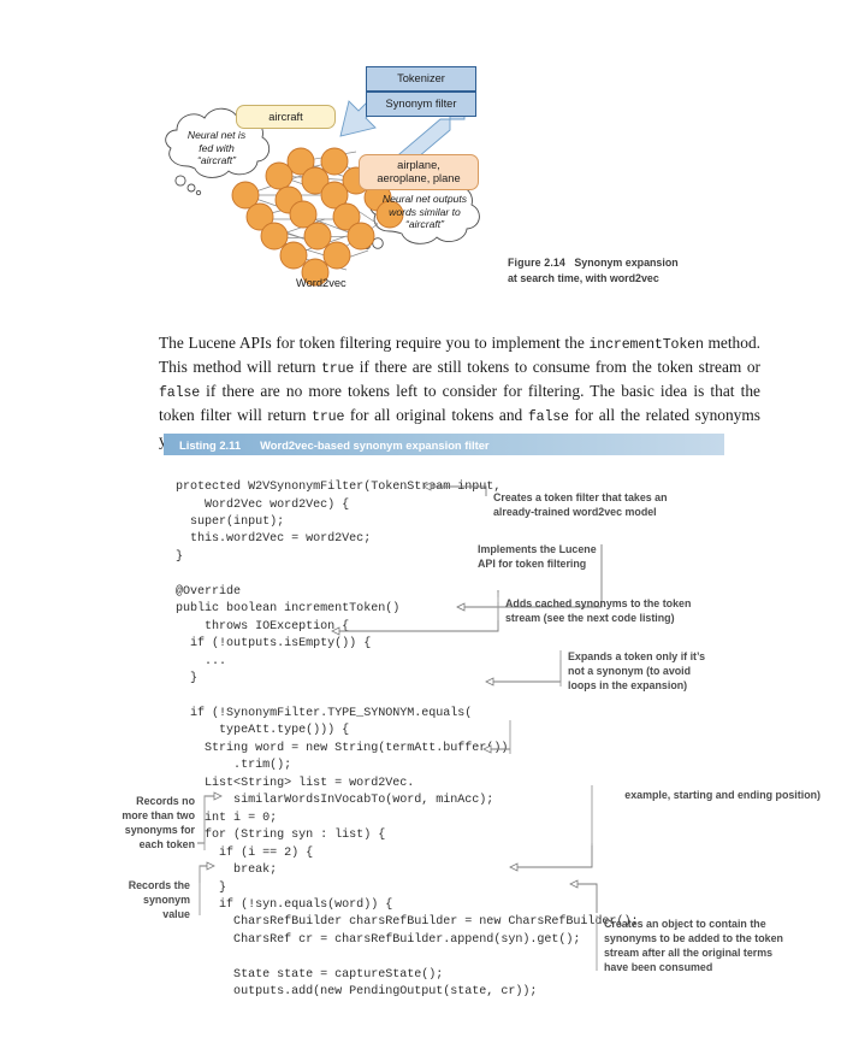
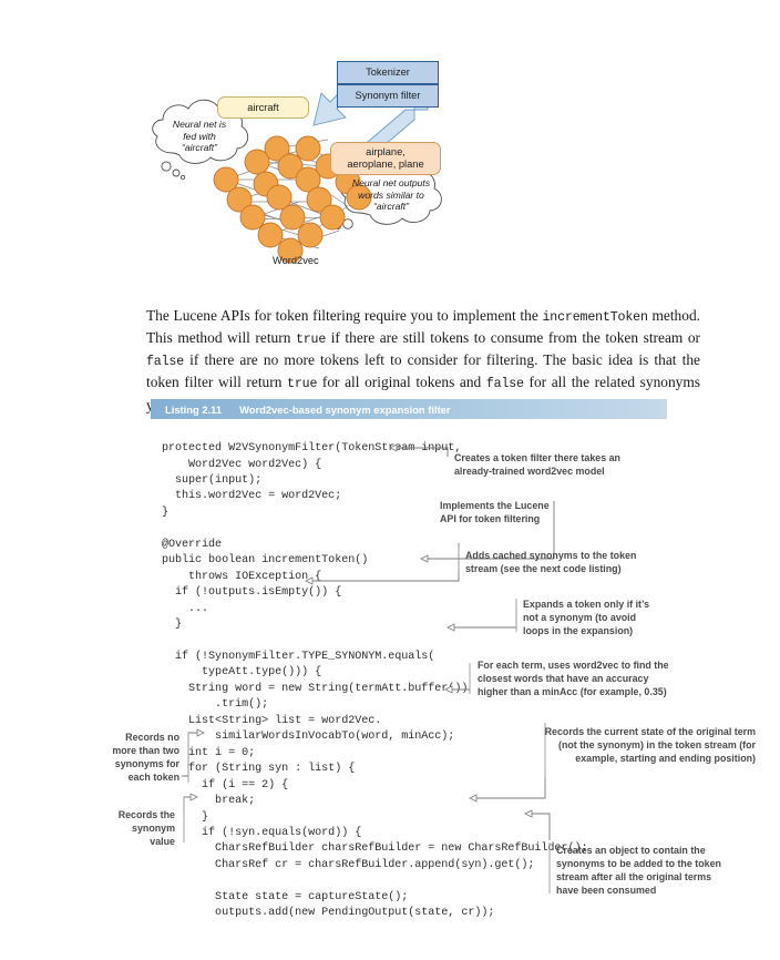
  Tokenizer
  Synonym filter
  aircraft
  airplane,
  aeroplane, plane
  Neural net is
  fed with
  “aircraft”
  Neural net outputs
  words similar to
  “aircraft”
  Word2vec
- Figure 2.14 Synonym expansion
- at search time, with word2vec
  The Lucene APIs for token filtering require you to implement the incrementToken method. This method will return true if there are still tokens to consume from the token stream or false if there are no more tokens left to consider for filtering. The basic idea is that the token filter will return true for all original tokens and false for all the related synonyms
  Listing 2.11
  Word2vec-based synonym expansion filter
  protected W2VSynonymFilter(TokenSteam input,
  Word2Vec word2Vec) {
  super(input);
  this.word2Vec = word2Vec;
  }
  @Override
  public boolean incrementToken()
  throws IOException {
  if (!outputs.isEmpty()) {
  ...
  }
  if (!SynonymFilter.TYPE_SYNONYM.equals(
  typeAtt.type())) {
  String word = new String(termAtt.buffer))
  .trim();
  List<String> list = word2Vec.
  similarWordsInVocabTo(word, minAcc);
  int i = 0;
  for (String syn : list) {
  if (i == 2) {
  break;
  }
  if (!syn.equals(word)) {
  CharsRefBuilder charsRefBuilder = new CharsRefBuilder();
  CharsRef cr = charsRefBuilder.append(syn).get();
  State state = captureState();
  outputs.add(new PendingOutput(state, cr));
- Creates a token filter that takes an
+ Creates a token filter there takes an
  already-trained word2vec model
  Implements the Lucene
  API for token filtering
  Adds cached synonyms to the token
  stream (see the next code listing)
  Expands a token only if it’s
  not a synonym (to avoid
  loops in the expansion)
+ For each term, uses word2vec to find the
+ closest words that have an accuracy
+ higher than a minAcc (for example, 0.35)
+ Records the current state of the original term
+ (not the synonym) in the token stream (for
  example, starting and ending position)
  Creates an object to contain the
  synonyms to be added to the token
  stream after all the original terms
  have been consumed
  Records no
  more than two
  synonyms for
  each token
  Records the
  synonym
  value
